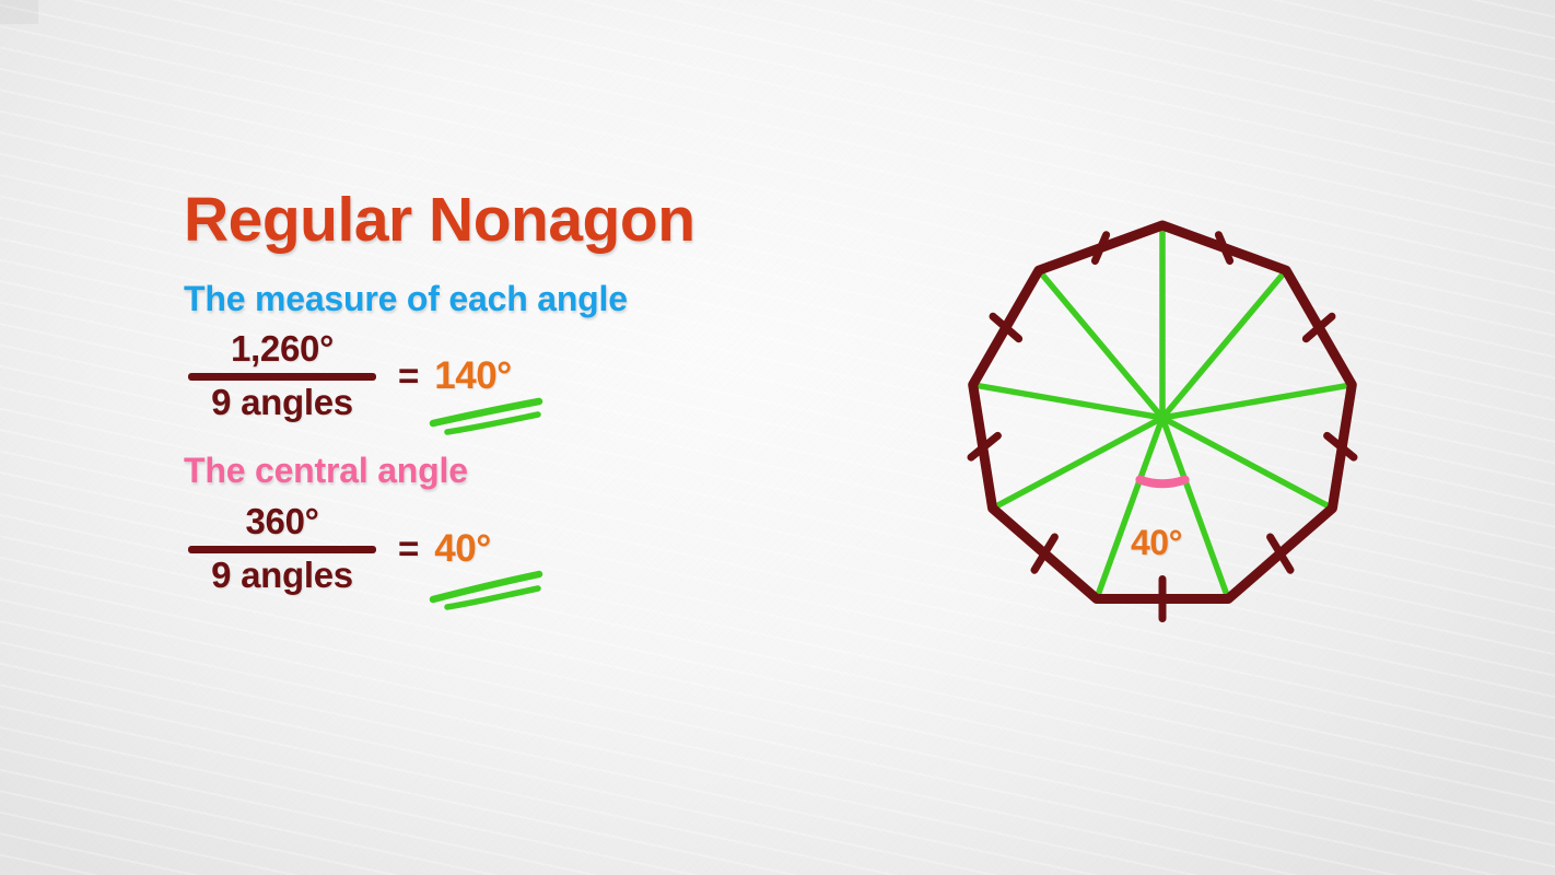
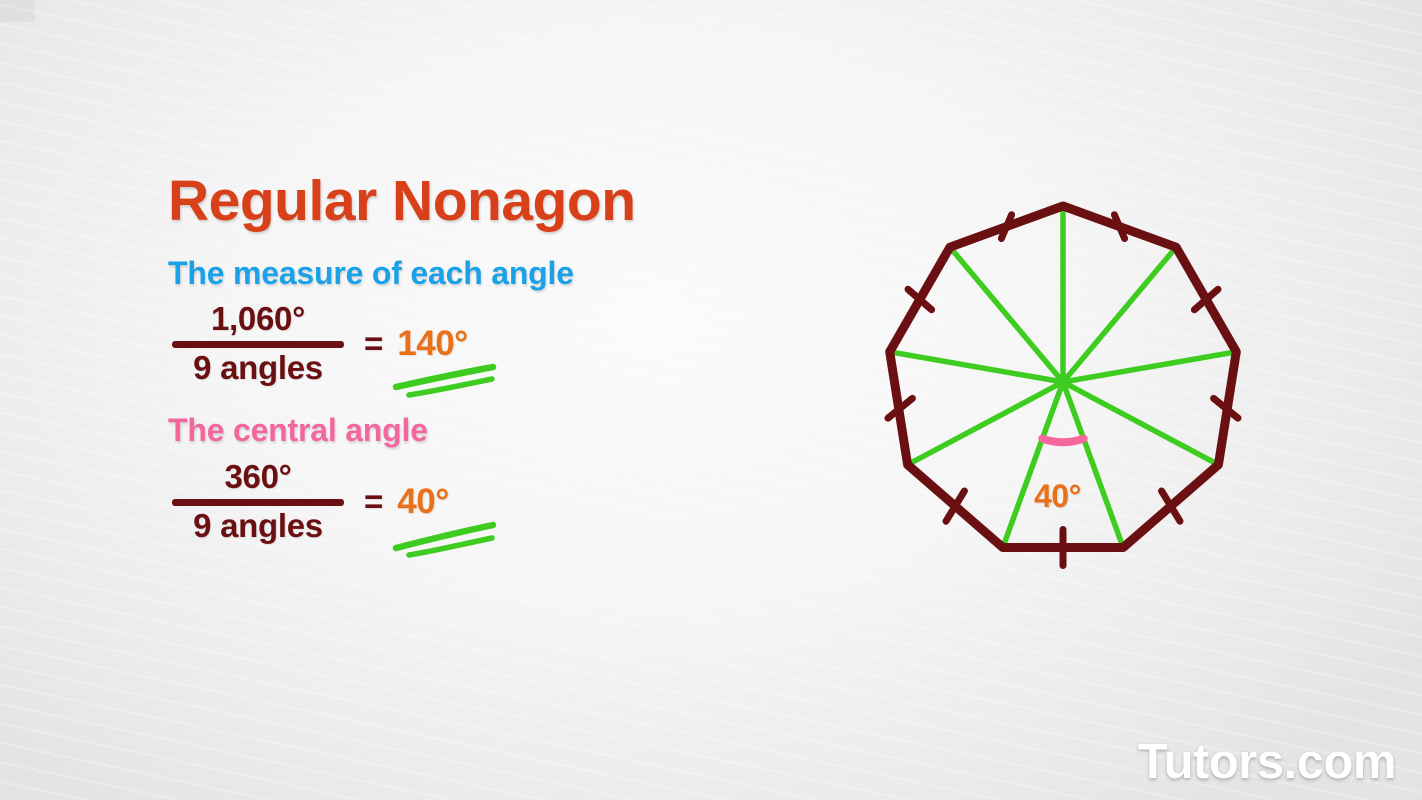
  Regular Nonagon
  The measure of each angle
- 1,260°
+ 1,060°
  9 angles
  =
  140°
  The central angle
  360°
  9 angles
  =
  40°
  40°
+ Tutors.com
